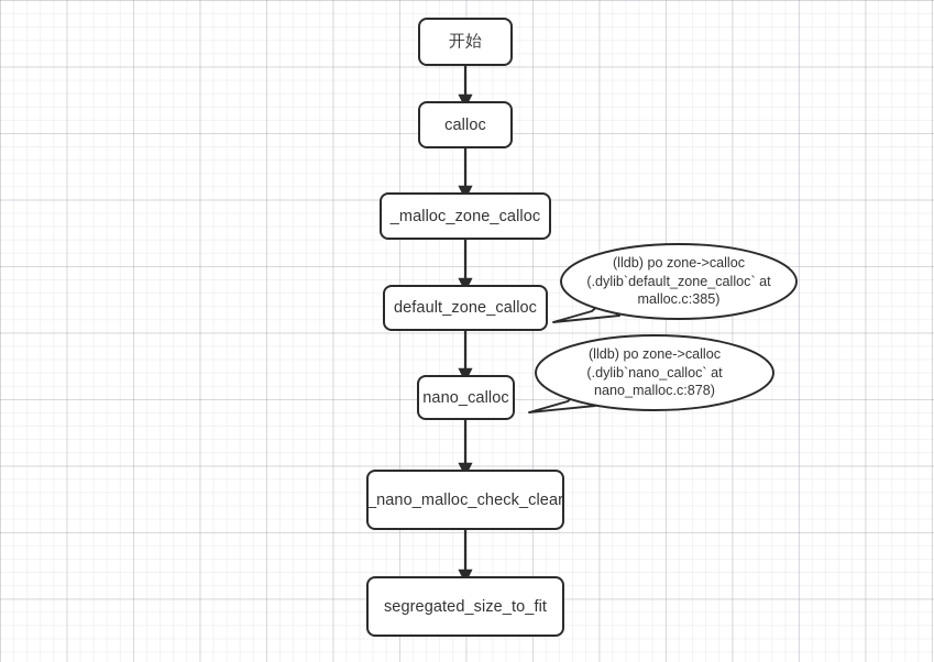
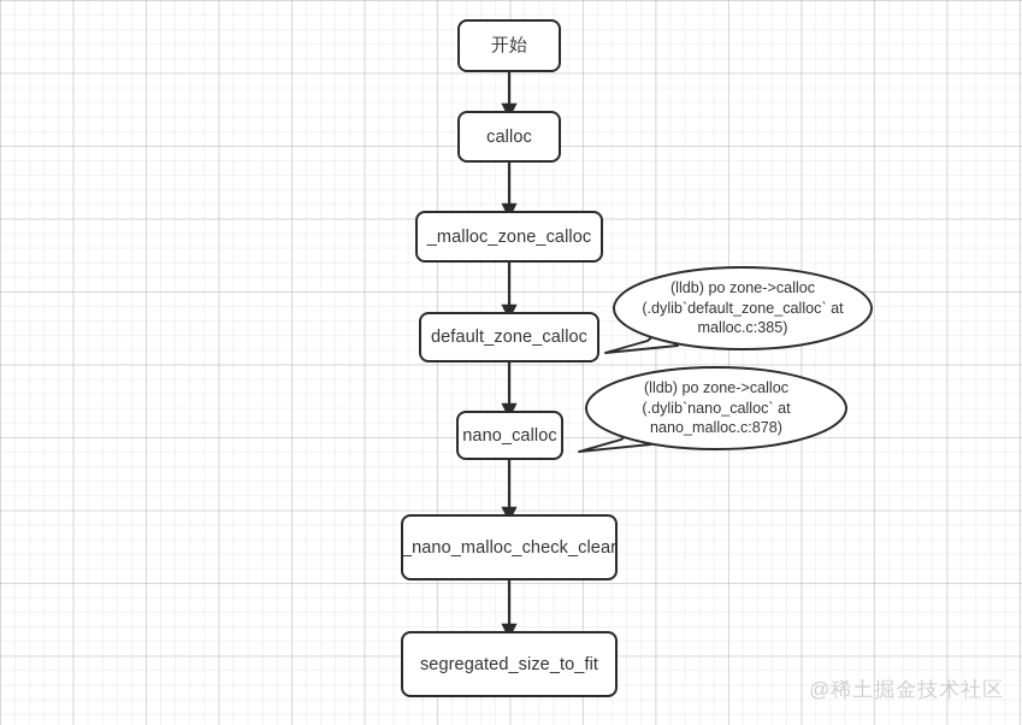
  开始
  calloc
  _malloc_zone_calloc
  default_zone_calloc
  nano_calloc
  _nano_malloc_check_clear
  segregated_size_to_fit
  (lldb) po zone->calloc
  (.dylib`default_zone_calloc` at
  malloc.c:385)
  (lldb) po zone->calloc
  (.dylib`nano_calloc` at
  nano_malloc.c:878)
+ @稀土掘金技术社区
